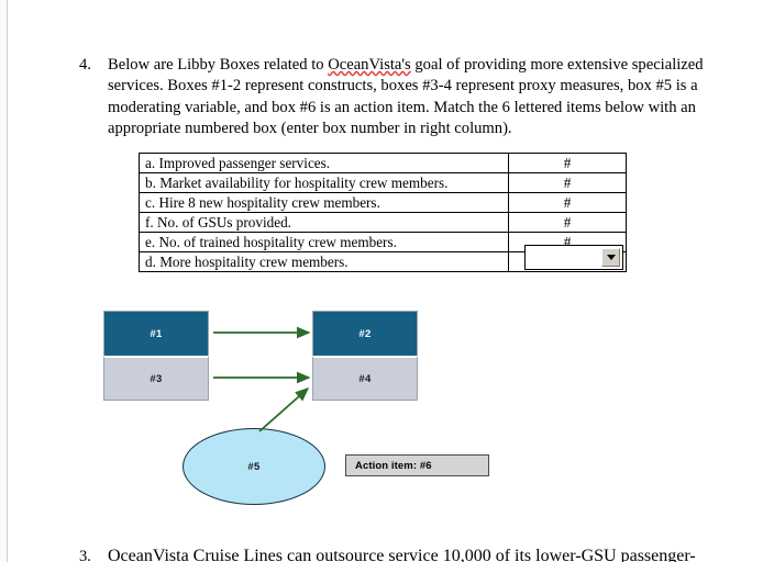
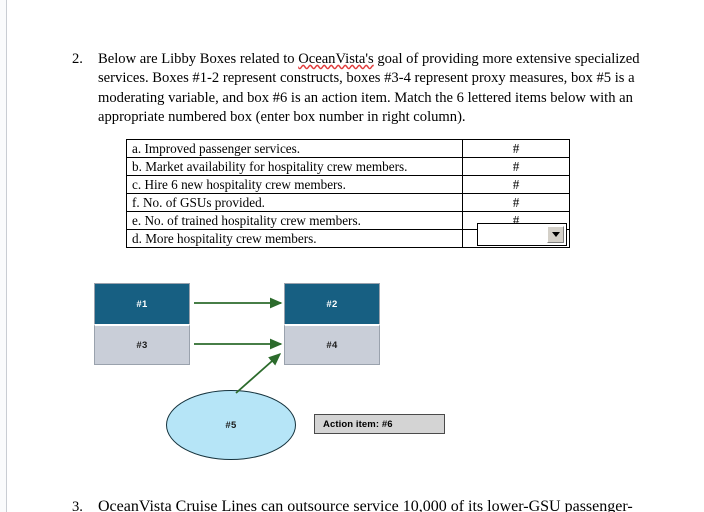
- 4.
+ 2.
  Below are Libby Boxes related to OceanVista's goal of providing more extensive specialized services. Boxes #1-2 represent constructs, boxes #3-4 represent proxy measures, box #5 is a moderating variable, and box #6 is an action item. Match the 6 lettered items below with an appropriate numbered box (enter box number in right column).
  a. Improved passenger services.	#
  b. Market availability for hospitality crew members.	#
- c. Hire 8 new hospitality crew members.	#
+ c. Hire 6 new hospitality crew members.	#
  f. No. of GSUs provided.	#
  e. No. of trained hospitality crew members.	#
  d. More hospitality crew members.
  #1
  #3
  #2
  #4
  #5
  Action item: #6
  3. OceanVista Cruise Lines can outsource service 10,000 of its lower-GSU passenger-
